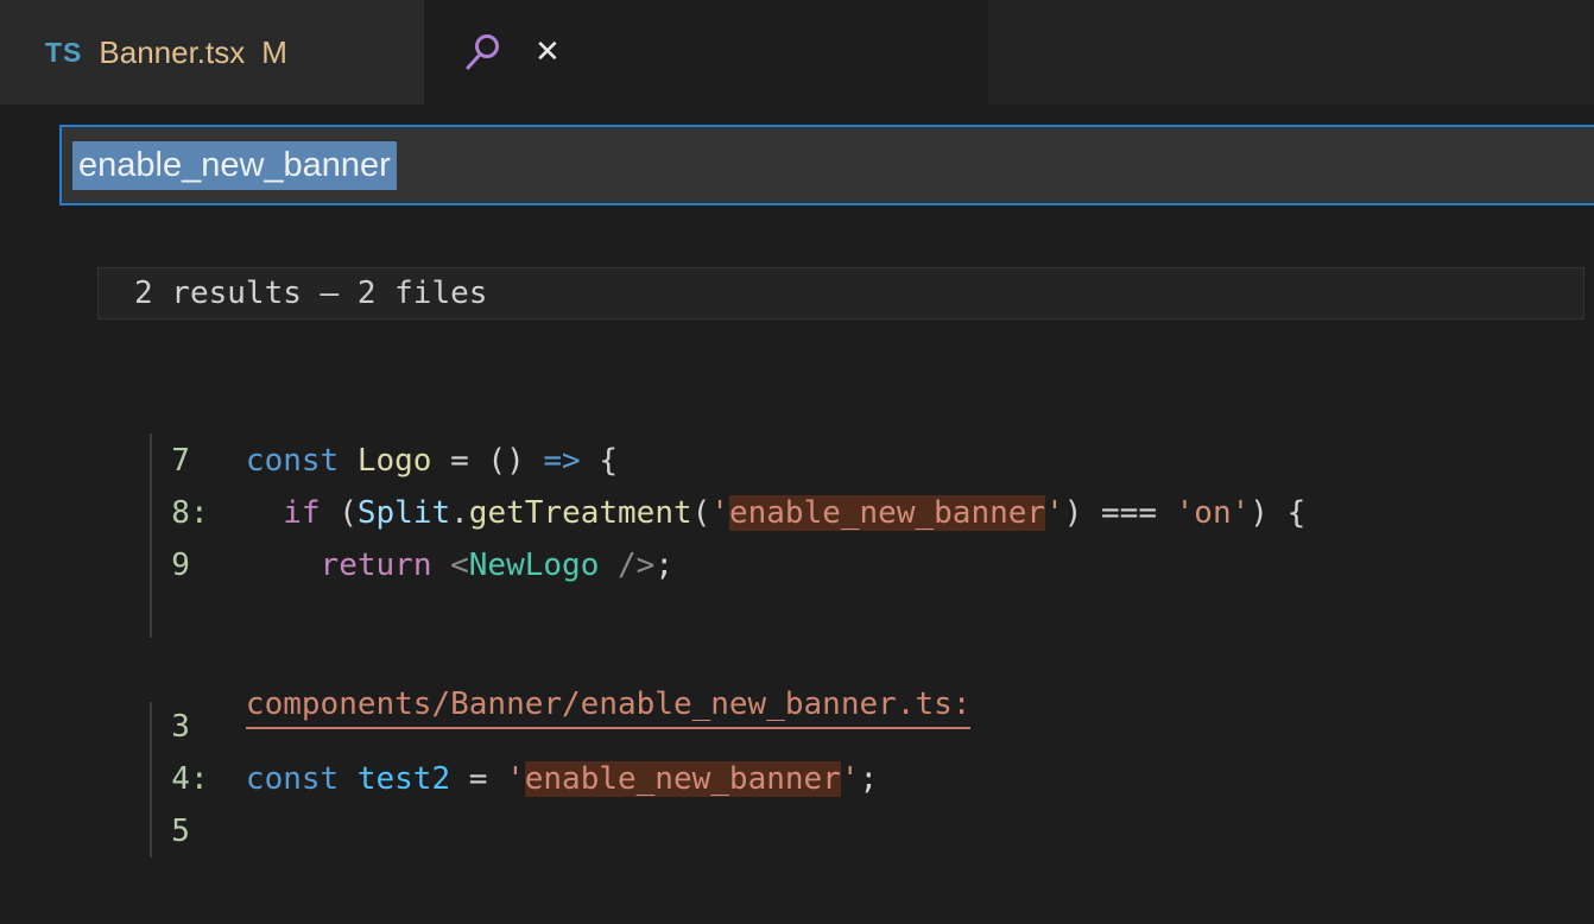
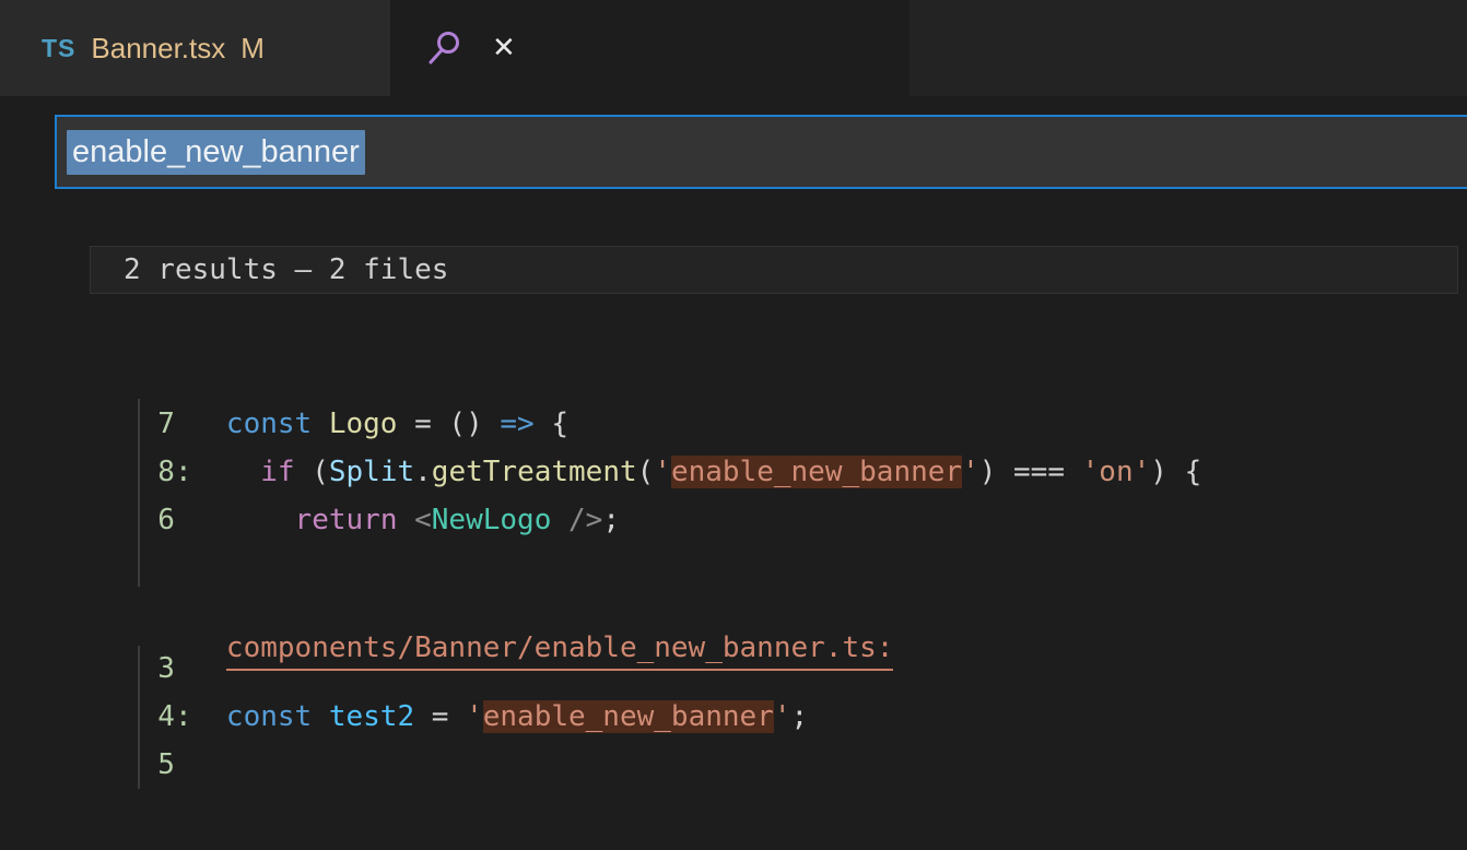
  TS
  Banner.tsx
  M
  ✕
  enable_new_banner
  2 results – 2 files
  7 const Logo = () => {
  8: if (Split.getTreatment('enable_new_banner') === 'on') {
- 9 return <NewLogo />;
+ 6 return <NewLogo />;
  components/Banner/enable_new_banner.ts:
  3
  4: const test2 = 'enable_new_banner';
  5
